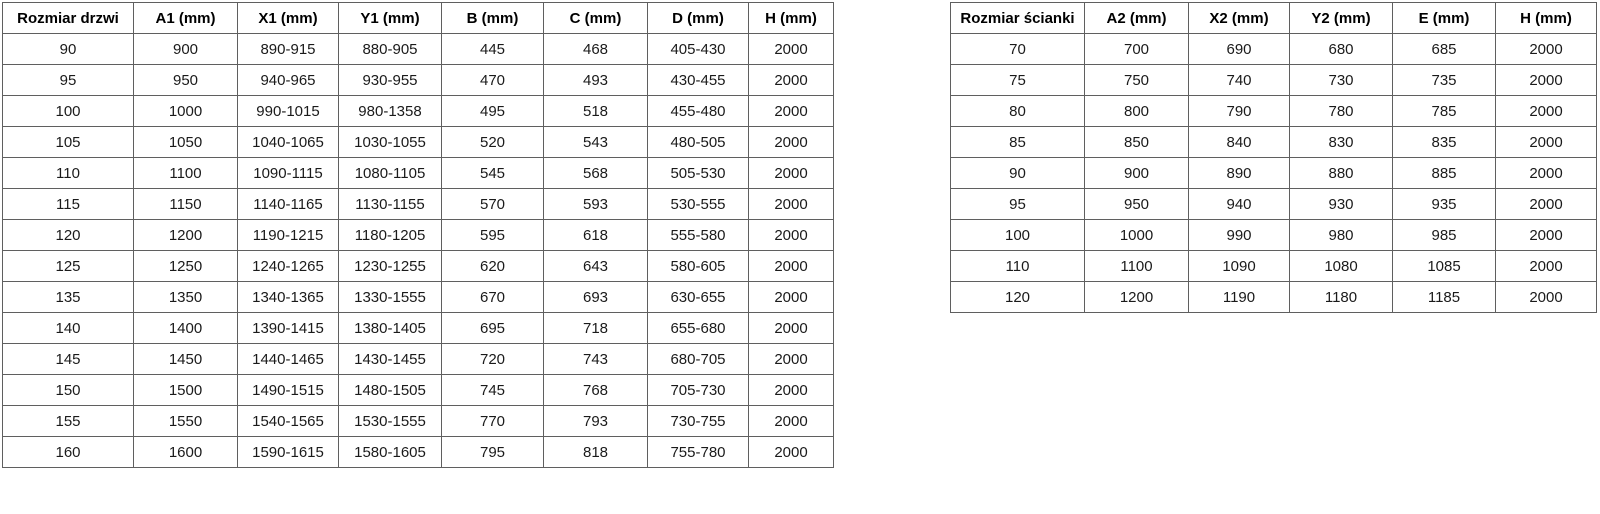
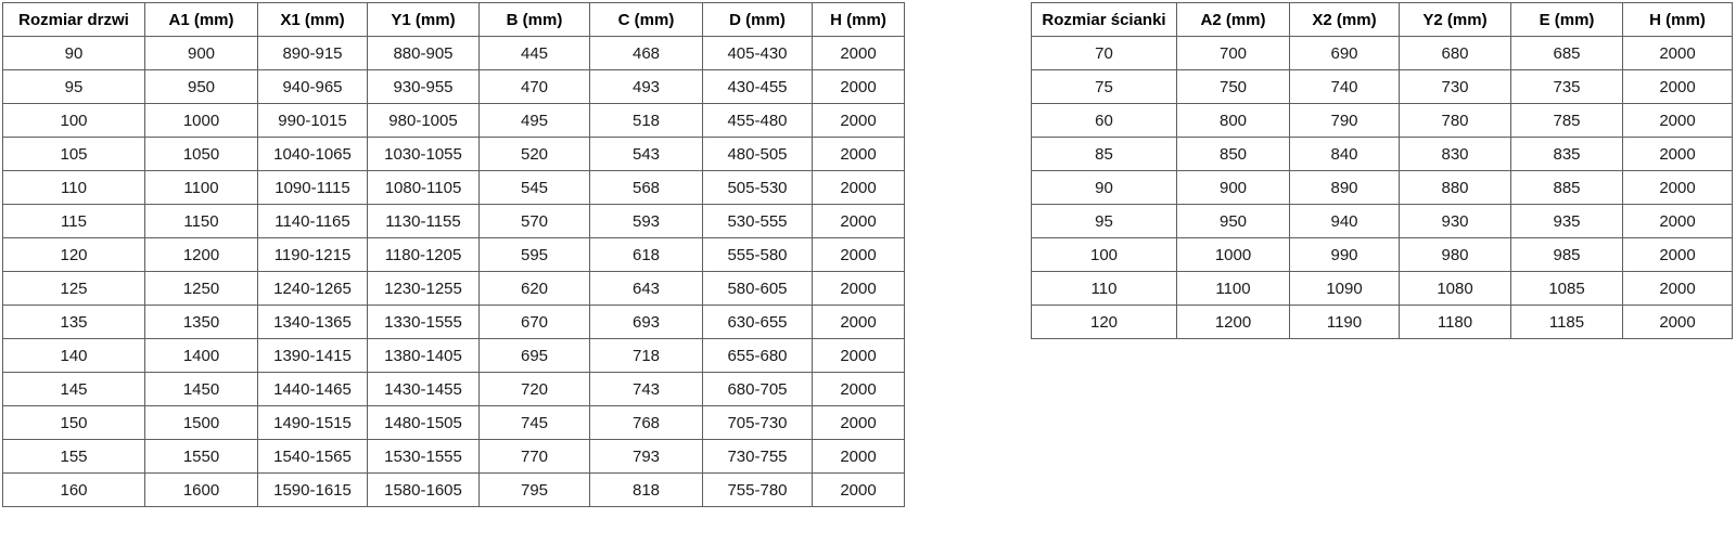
  Rozmiar drzwi	A1 (mm)	X1 (mm)	Y1 (mm)	B (mm)	C (mm)	D (mm)	H (mm)
  90	900	890-915	880-905	445	468	405-430	2000
  95	950	940-965	930-955	470	493	430-455	2000
- 100	1000	990-1015	980-1358	495	518	455-480	2000
+ 100	1000	990-1015	980-1005	495	518	455-480	2000
  105	1050	1040-1065	1030-1055	520	543	480-505	2000
  110	1100	1090-1115	1080-1105	545	568	505-530	2000
  115	1150	1140-1165	1130-1155	570	593	530-555	2000
  120	1200	1190-1215	1180-1205	595	618	555-580	2000
  125	1250	1240-1265	1230-1255	620	643	580-605	2000
  135	1350	1340-1365	1330-1555	670	693	630-655	2000
  140	1400	1390-1415	1380-1405	695	718	655-680	2000
  145	1450	1440-1465	1430-1455	720	743	680-705	2000
  150	1500	1490-1515	1480-1505	745	768	705-730	2000
  155	1550	1540-1565	1530-1555	770	793	730-755	2000
  160	1600	1590-1615	1580-1605	795	818	755-780	2000
  Rozmiar ścianki	A2 (mm)	X2 (mm)	Y2 (mm)	E (mm)	H (mm)
  70	700	690	680	685	2000
  75	750	740	730	735	2000
- 80	800	790	780	785	2000
+ 60	800	790	780	785	2000
  85	850	840	830	835	2000
  90	900	890	880	885	2000
  95	950	940	930	935	2000
  100	1000	990	980	985	2000
  110	1100	1090	1080	1085	2000
  120	1200	1190	1180	1185	2000
